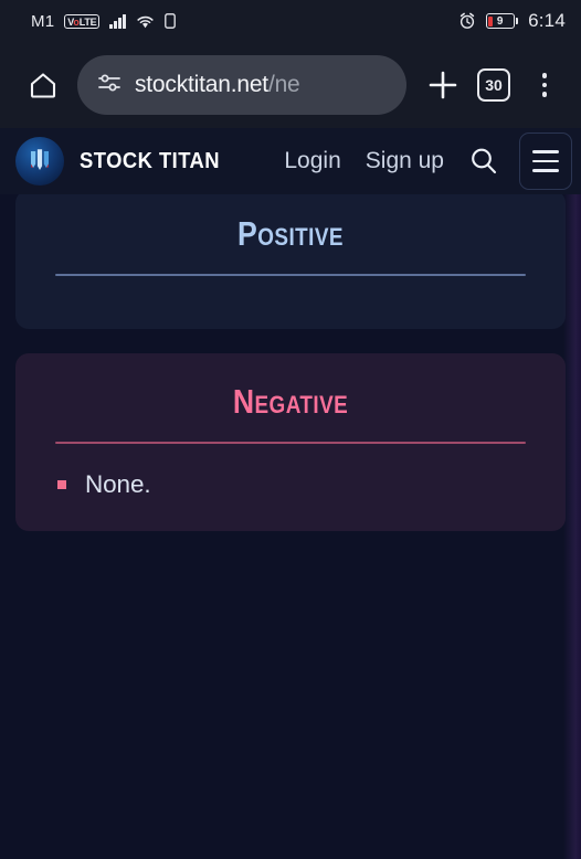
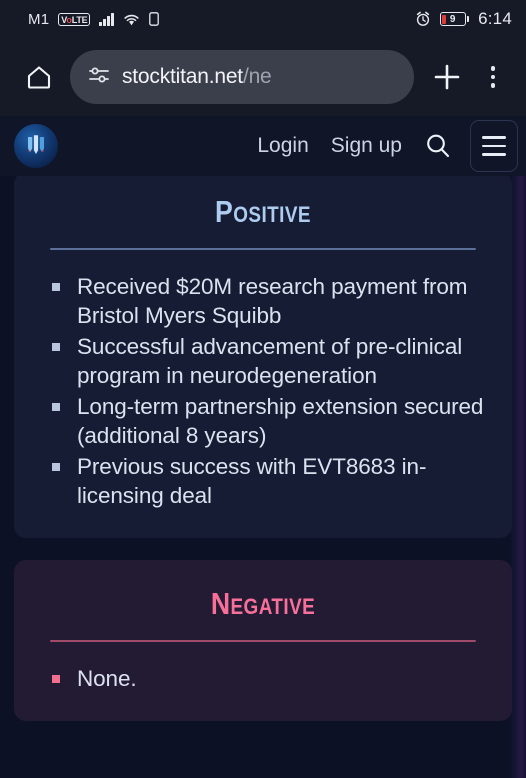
  M1
  VoLTE
  9
  6:14
  stocktitan.net/ne
- 30
- STOCK TITAN
  Login
  Sign up
  Positive
+ Received $20M research payment from Bristol Myers Squibb
+ Successful advancement of pre-clinical program in neurodegeneration
+ Long-term partnership extension secured (additional 8 years)
+ Previous success with EVT8683 in-licensing deal
  Negative
  None.
